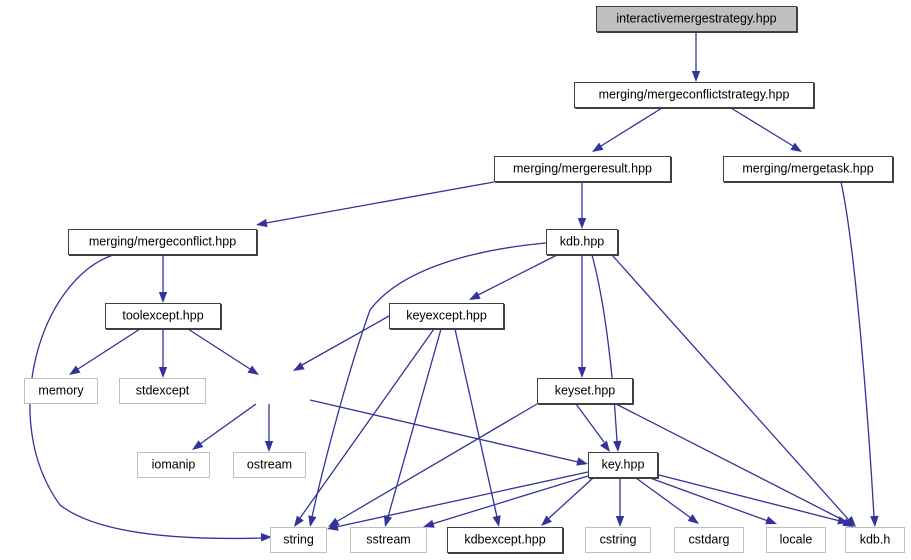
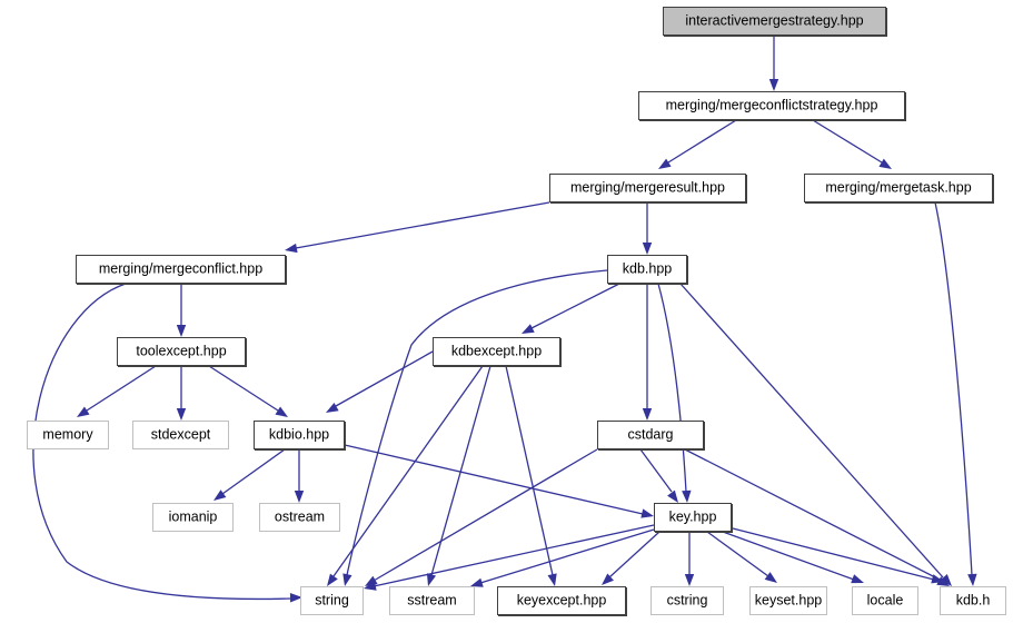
  interactivemergestrategy.hpp
  merging/mergeconflictstrategy.hpp
  merging/mergeresult.hpp
  merging/mergetask.hpp
  merging/mergeconflict.hpp
  kdb.hpp
  toolexcept.hpp
- keyexcept.hpp
+ kdbexcept.hpp
  memory
  stdexcept
+ kdbio.hpp
- keyset.hpp
+ cstdarg
  iomanip
  ostream
  key.hpp
  string
  sstream
- kdbexcept.hpp
+ keyexcept.hpp
  cstring
- cstdarg
+ keyset.hpp
  locale
  kdb.h
